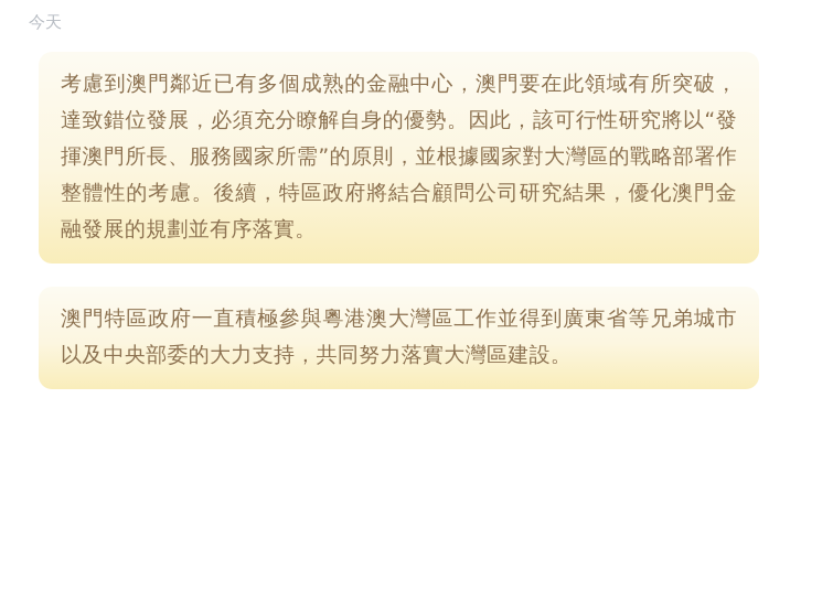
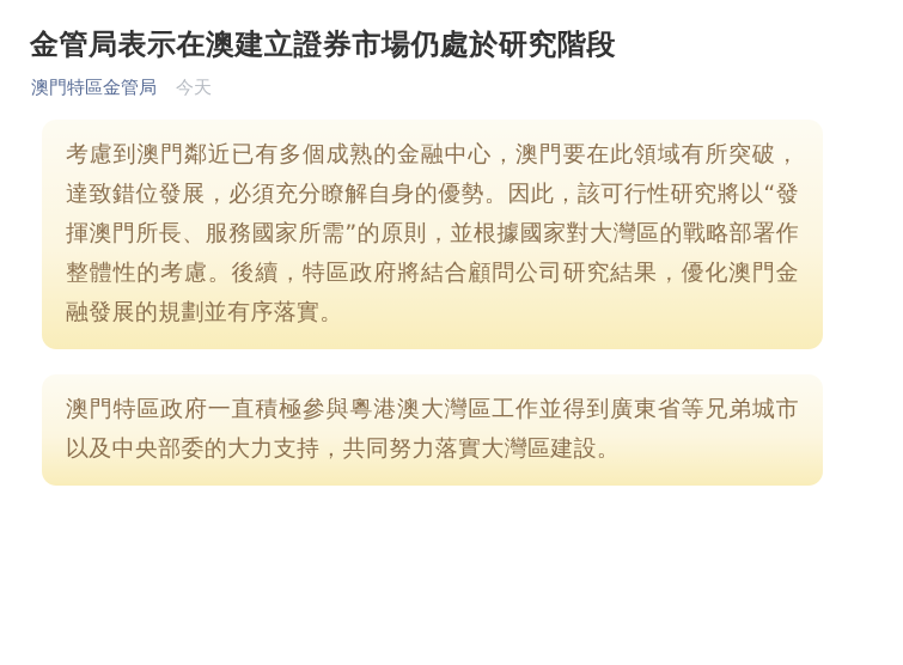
+ 金管局表示在澳建立證券市場仍處於研究階段
+ 澳門特區金管局
  今天
  考慮到澳門鄰近已有多個成熟的金融中心，澳門要在此領域有所突破，達致錯位發展，必須充分瞭解自身的優勢。因此，該可行性研究將以“發揮澳門所長、服務國家所需”的原則，並根據國家對大灣區的戰略部署作整體性的考慮。後續，特區政府將結合顧問公司研究結果，優化澳門金融發展的規劃並有序落實。
  澳門特區政府一直積極參與粵港澳大灣區工作並得到廣東省等兄弟城市以及中央部委的大力支持，共同努力落實大灣區建設。
